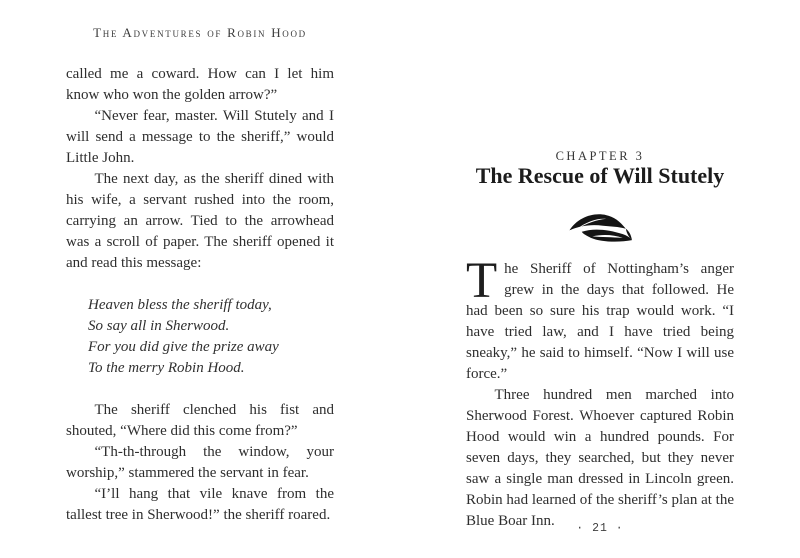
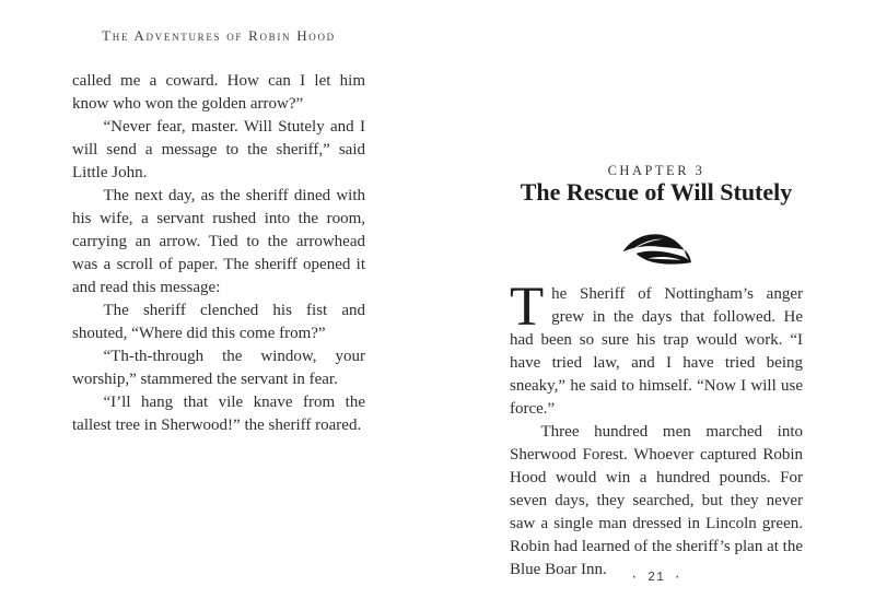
  The Adventures of Robin Hood
  called me a coward. How can I let him know who won the golden arrow?”
- “Never fear, master. Will Stutely and I will send a message to the sheriff,” would Little John.
+ “Never fear, master. Will Stutely and I will send a message to the sheriff,” said Little John.
  The next day, as the sheriff dined with his wife, a servant rushed into the room, carrying an arrow. Tied to the arrowhead was a scroll of paper. The sheriff opened it and read this message:
- Heaven bless the sheriff today,
- So say all in Sherwood.
- For you did give the prize away
- To the merry Robin Hood.
  The sheriff clenched his fist and shouted, “Where did this come from?”
  “Th-th-through the window, your worship,” stammered the servant in fear.
  “I’ll hang that vile knave from the tallest tree in Sherwood!” the sheriff roared.
  CHAPTER 3
  The Rescue of Will Stutely
  T
  he Sheriff of Nottingham’s anger grew in the days that followed. He had been so sure his trap would work. “I have tried law, and I have tried being sneaky,” he said to himself. “Now I will use force.”
  Three hundred men marched into Sherwood Forest. Whoever captured Robin Hood would win a hundred pounds. For seven days, they searched, but they never saw a single man dressed in Lincoln green. Robin had learned of the sheriff’s plan at the Blue Boar Inn.
  · 21 ·
